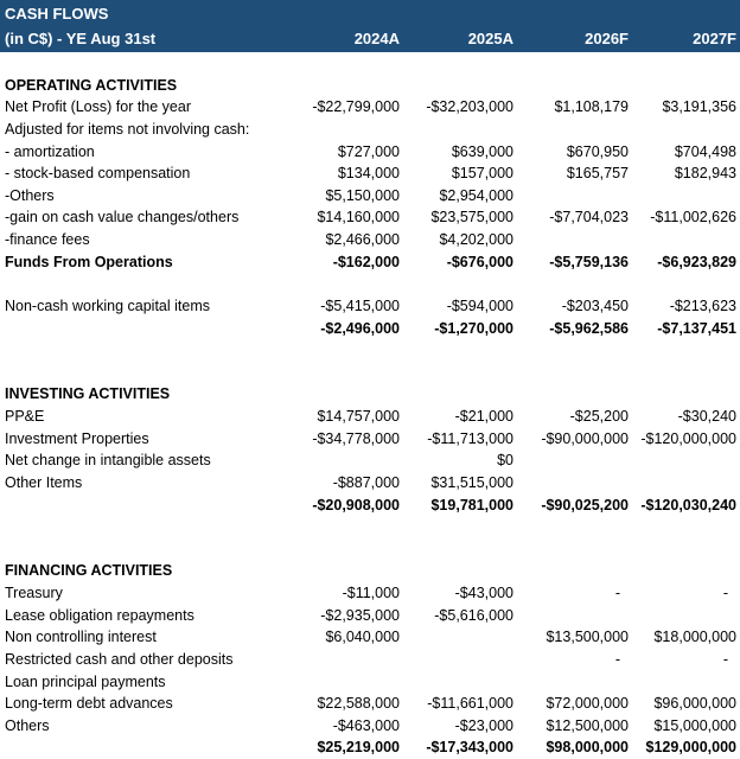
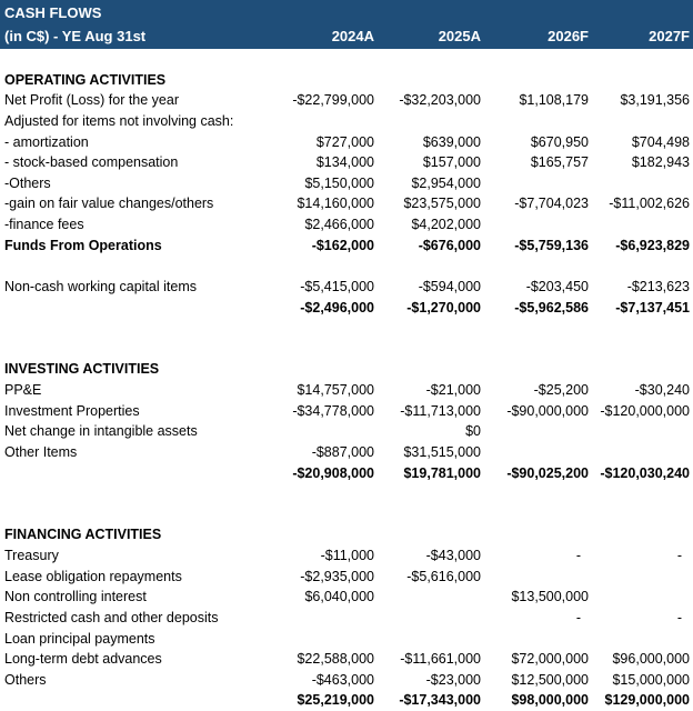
  CASH FLOWS
  (in C$) - YE Aug 31st
  2024A
  2025A
  2026F
  2027F
  OPERATING ACTIVITIES
  Net Profit (Loss) for the year
  -$22,799,000
  -$32,203,000
  $1,108,179
  $3,191,356
  Adjusted for items not involving cash:
  - amortization
  $727,000
  $639,000
  $670,950
  $704,498
  - stock-based compensation
  $134,000
  $157,000
  $165,757
  $182,943
  -Others
  $5,150,000
  $2,954,000
- -gain on cash value changes/others
+ -gain on fair value changes/others
  $14,160,000
  $23,575,000
  -$7,704,023
  -$11,002,626
  -finance fees
  $2,466,000
  $4,202,000
  Funds From Operations
  -$162,000
  -$676,000
  -$5,759,136
  -$6,923,829
  Non-cash working capital items
  -$5,415,000
  -$594,000
  -$203,450
  -$213,623
  -$2,496,000
  -$1,270,000
  -$5,962,586
  -$7,137,451
  INVESTING ACTIVITIES
  PP&E
  $14,757,000
  -$21,000
  -$25,200
  -$30,240
  Investment Properties
  -$34,778,000
  -$11,713,000
  -$90,000,000
  -$120,000,000
  Net change in intangible assets
  $0
  Other Items
  -$887,000
  $31,515,000
  -$20,908,000
  $19,781,000
  -$90,025,200
  -$120,030,240
  FINANCING ACTIVITIES
  Treasury
  -$11,000
  -$43,000
  -
  -
  Lease obligation repayments
  -$2,935,000
  -$5,616,000
  Non controlling interest
  $6,040,000
  $13,500,000
- $18,000,000
  Restricted cash and other deposits
  -
  -
  Loan principal payments
  Long-term debt advances
  $22,588,000
  -$11,661,000
  $72,000,000
  $96,000,000
  Others
  -$463,000
  -$23,000
  $12,500,000
  $15,000,000
  $25,219,000
  -$17,343,000
  $98,000,000
  $129,000,000
